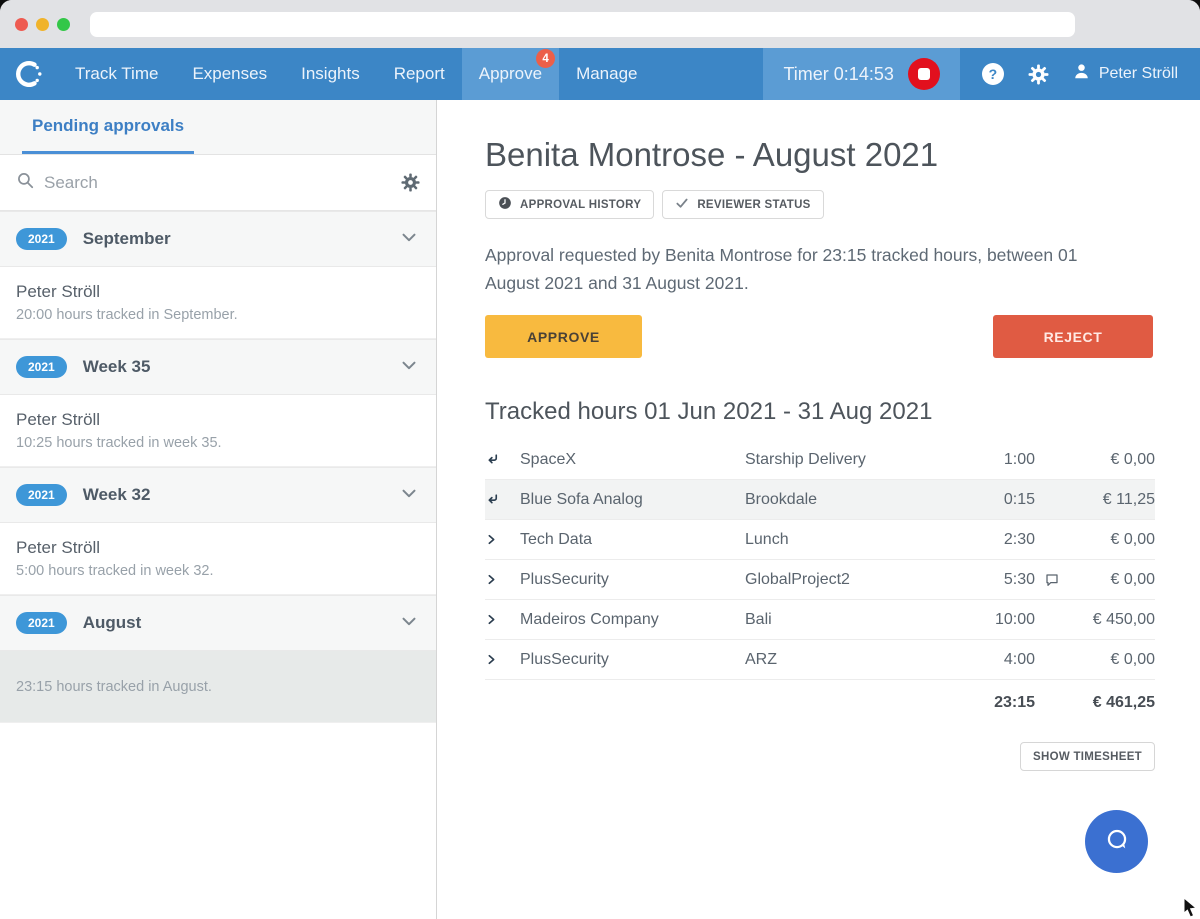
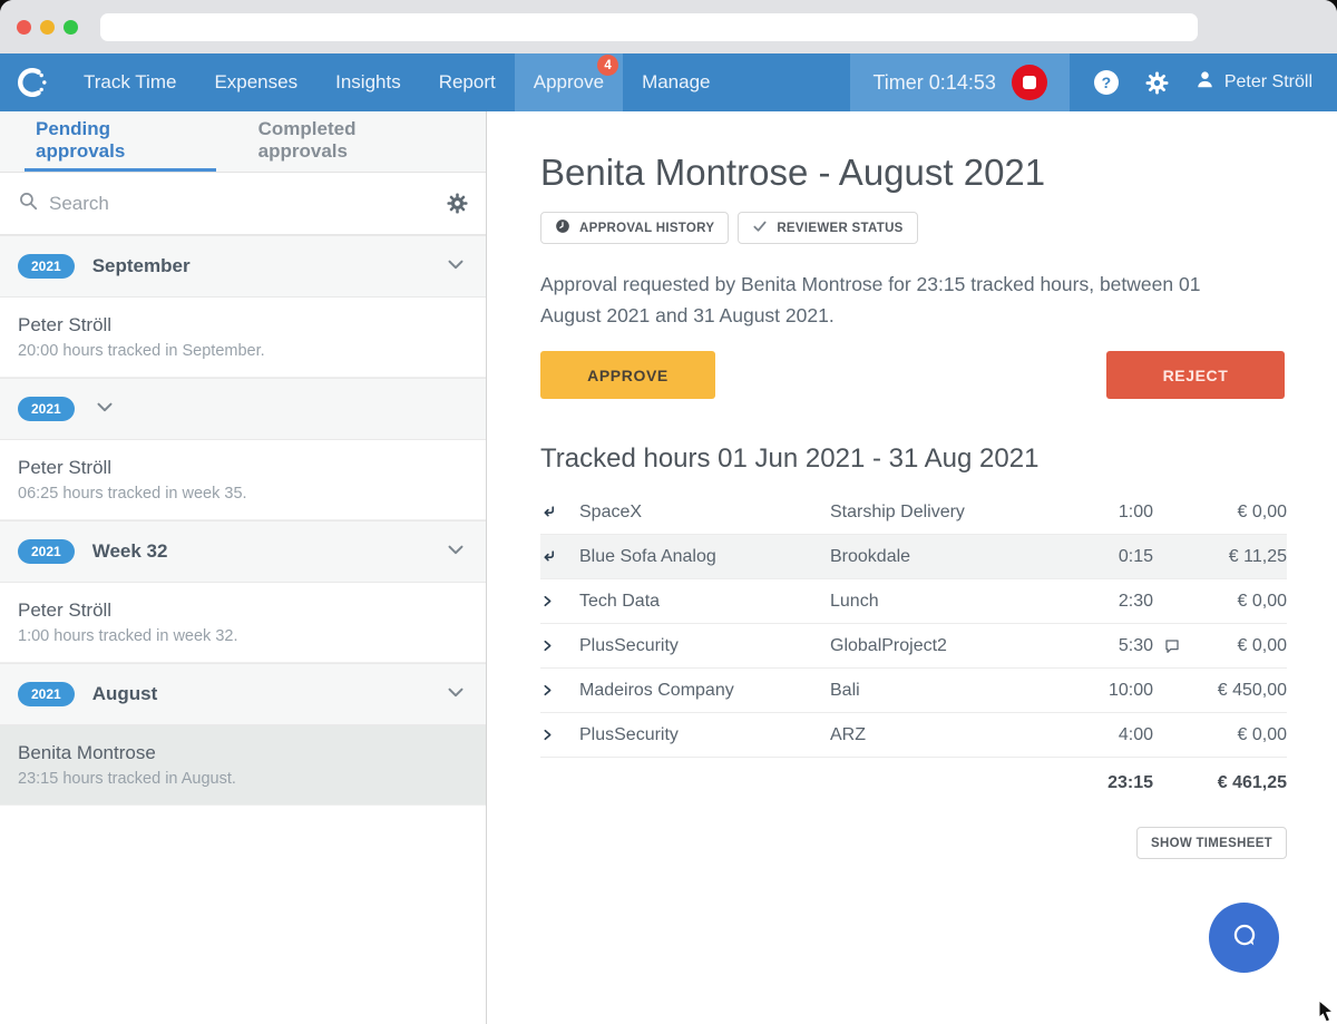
  Track Time
  Expenses
  Insights
  Report
  Approve
  4
  Manage
  Timer 0:14:53
  ?
  Peter Ströll
  Pending approvals
+ Completed approvals
  Search
  2021
  September
  Peter Ströll
  20:00 hours tracked in September.
  2021
- Week 35
  Peter Ströll
- 10:25 hours tracked in week 35.
+ 06:25 hours tracked in week 35.
  2021
  Week 32
  Peter Ströll
- 5:00 hours tracked in week 32.
+ 1:00 hours tracked in week 32.
  2021
  August
+ Benita Montrose
  23:15 hours tracked in August.
  Benita Montrose - August 2021
  APPROVAL HISTORY
  REVIEWER STATUS
  Approval requested by Benita Montrose for 23:15 tracked hours, between 01 August 2021 and 31 August 2021.
  APPROVE
  REJECT
  Tracked hours 01 Jun 2021 - 31 Aug 2021
  SpaceX
  Starship Delivery
  1:00
  € 0,00
  Blue Sofa Analog
  Brookdale
  0:15
  € 11,25
  Tech Data
  Lunch
  2:30
  € 0,00
  PlusSecurity
  GlobalProject2
  5:30
  € 0,00
  Madeiros Company
  Bali
  10:00
  € 450,00
  PlusSecurity
  ARZ
  4:00
  € 0,00
  23:15
  € 461,25
  SHOW TIMESHEET
